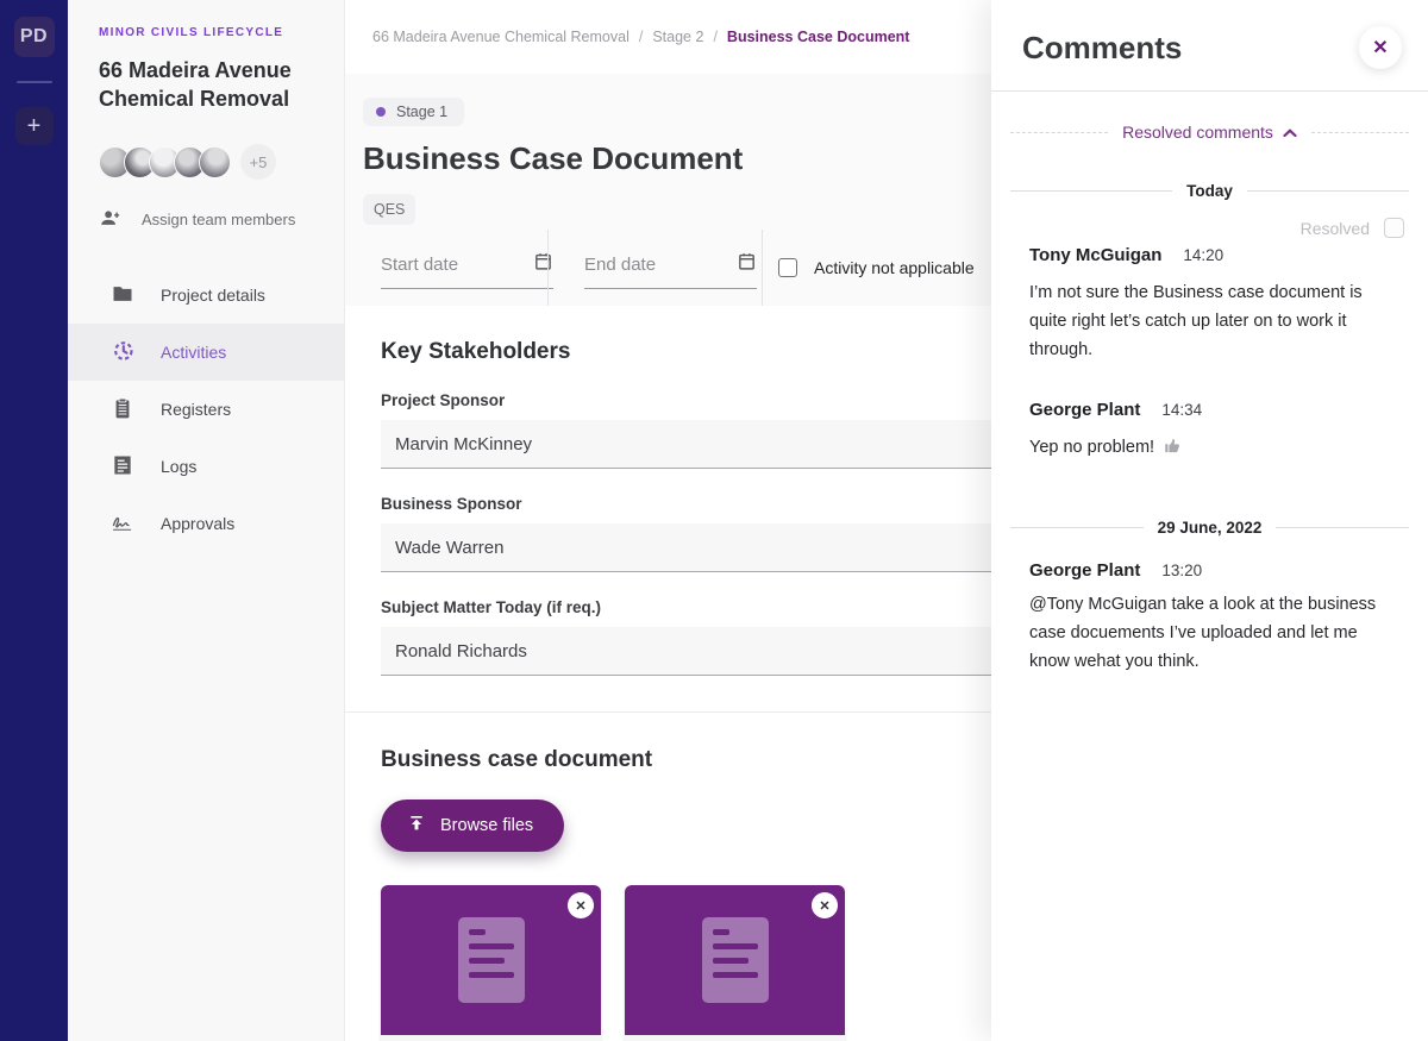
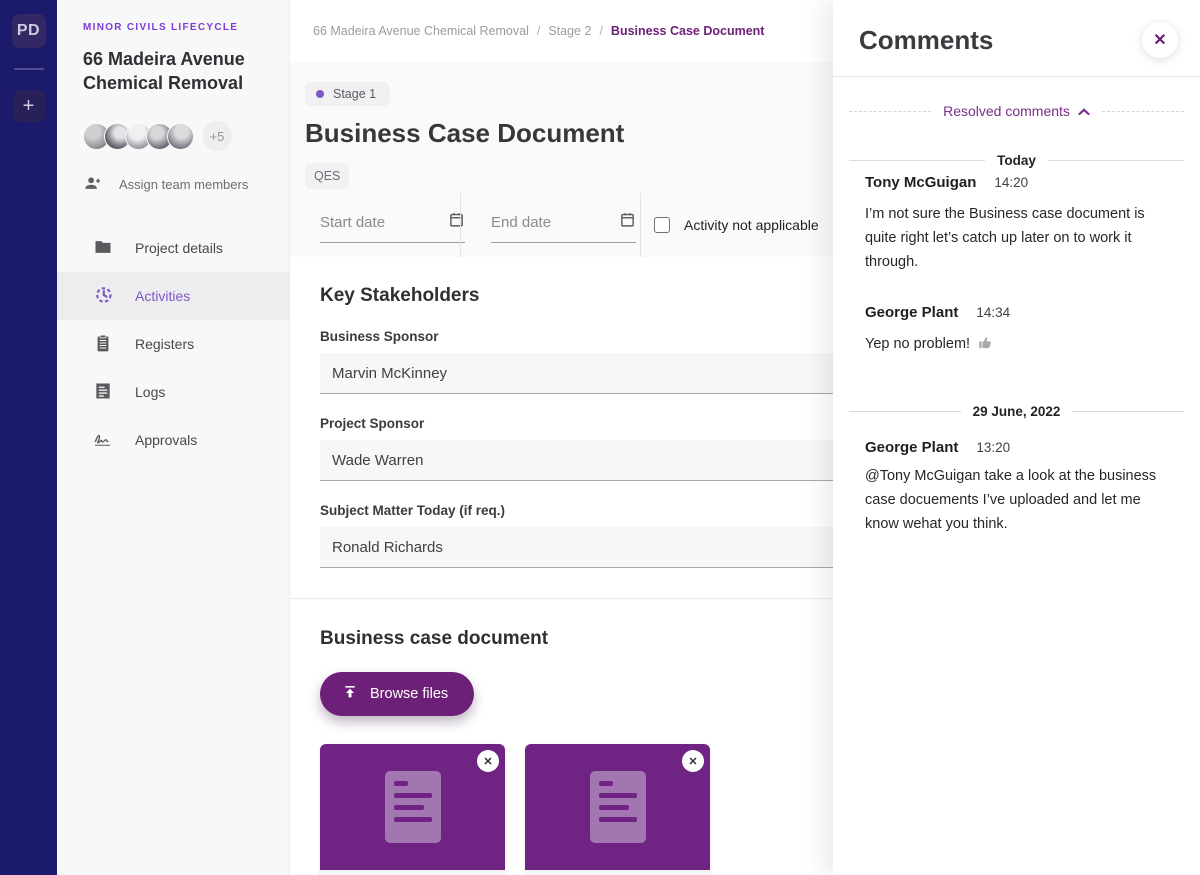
  PD
  +
  MINOR CIVILS LIFECYCLE
  66 Madeira Avenue Chemical Removal
  +5
  Assign team members
  Project details
  Activities
  Registers
  Logs
  Approvals
  66 Madeira Avenue Chemical Removal
  /
  Stage 2
  /
  Business Case Document
  Stage 1
  Business Case Document
  QES
  Start date
  End date
  Activity not applicable
  Key Stakeholders
- Project Sponsor
+ Business Sponsor
  Marvin McKinney
- Business Sponsor
+ Project Sponsor
  Wade Warren
  Subject Matter Today (if req.)
  Ronald Richards
  Business case document
  Browse files
  ✕
  ✕
  Comments
  ✕
  Resolved comments
  Today
- Resolved
  Tony McGuigan
  14:20
  I’m not sure the Business case document is quite right let’s catch up later on to work it through.
  George Plant
  14:34
  Yep no problem!
  29 June, 2022
  George Plant
  13:20
  @Tony McGuigan take a look at the business case docuements I’ve uploaded and let me know wehat you think.
